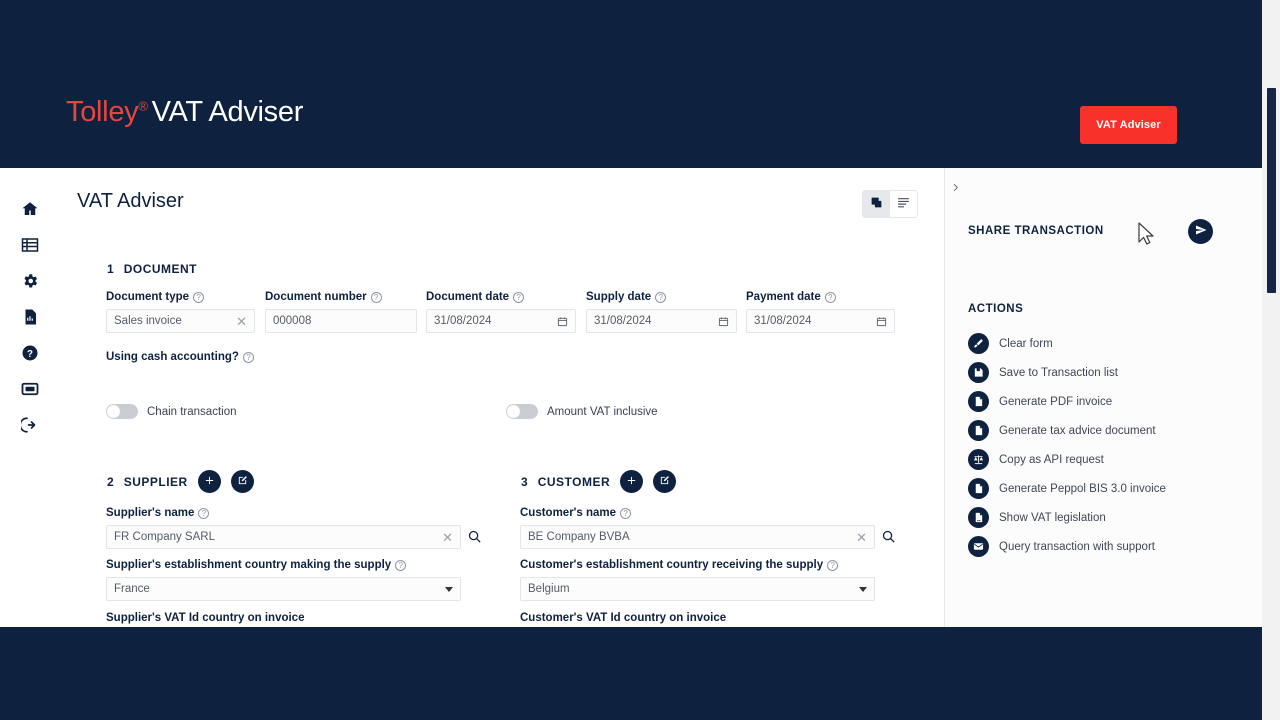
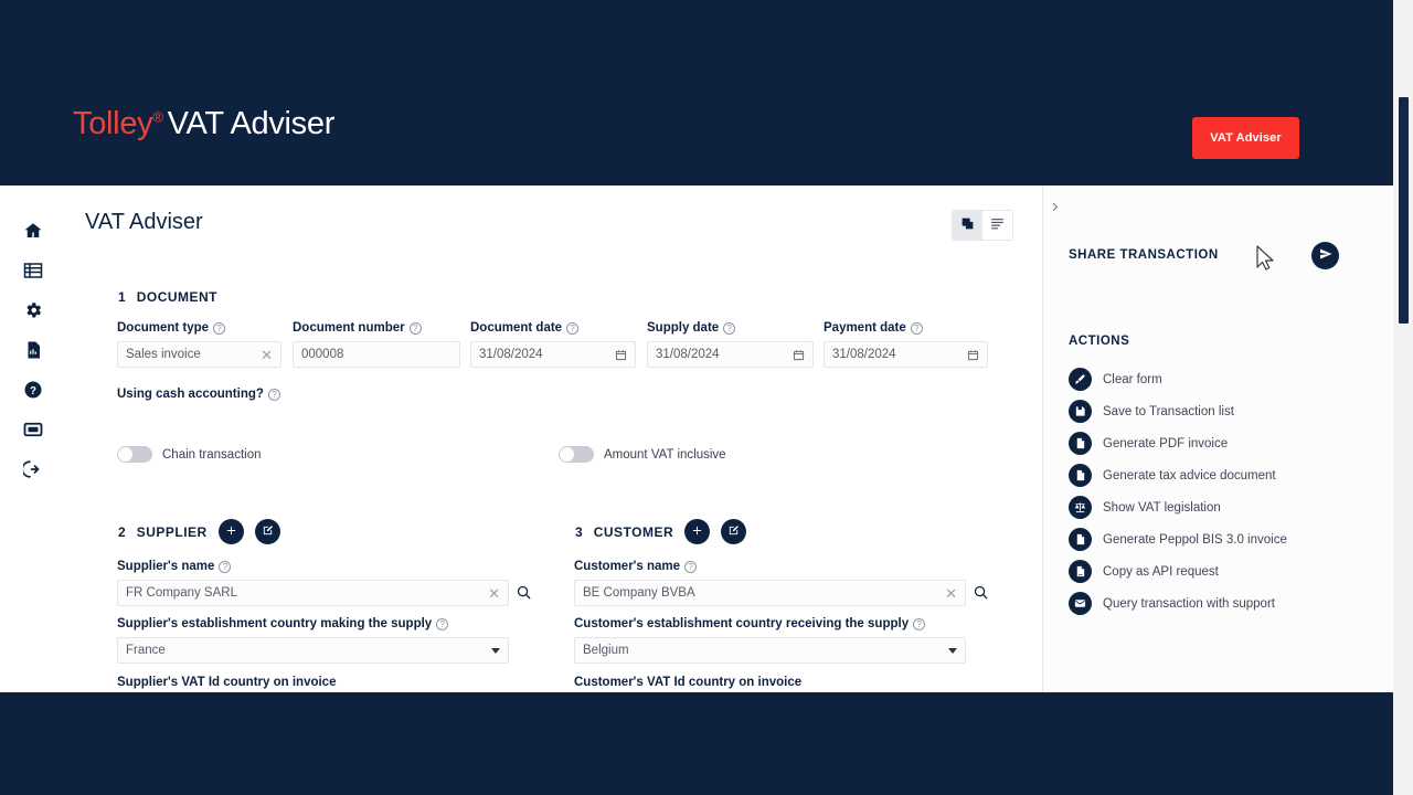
  Tolley® VAT Adviser
  VAT Adviser
  ?
  VAT Adviser
  1
  DOCUMENT
  Document type
  ?
  Sales invoice
  ✕
  Document number
  ?
  000008
  Document date
  ?
  31/08/2024
  Supply date
  ?
  31/08/2024
  Payment date
  ?
  31/08/2024
  Using cash accounting?
  ?
  Chain transaction
  Amount VAT inclusive
  2
  SUPPLIER
  Supplier's name
  ?
  FR Company SARL
  ✕
  Supplier's establishment country making the supply
  ?
  France
  Supplier's VAT Id country on invoice
  3
  CUSTOMER
  Customer's name
  ?
  BE Company BVBA
  ✕
  Customer's establishment country receiving the supply
  ?
  Belgium
  Customer's VAT Id country on invoice
  SHARE TRANSACTION
  ACTIONS
  Clear form
  Save to Transaction list
  Generate PDF invoice
  Generate tax advice document
- Copy as API request
+ Show VAT legislation
  Generate Peppol BIS 3.0 invoice
- Show VAT legislation
+ Copy as API request
  Query transaction with support
